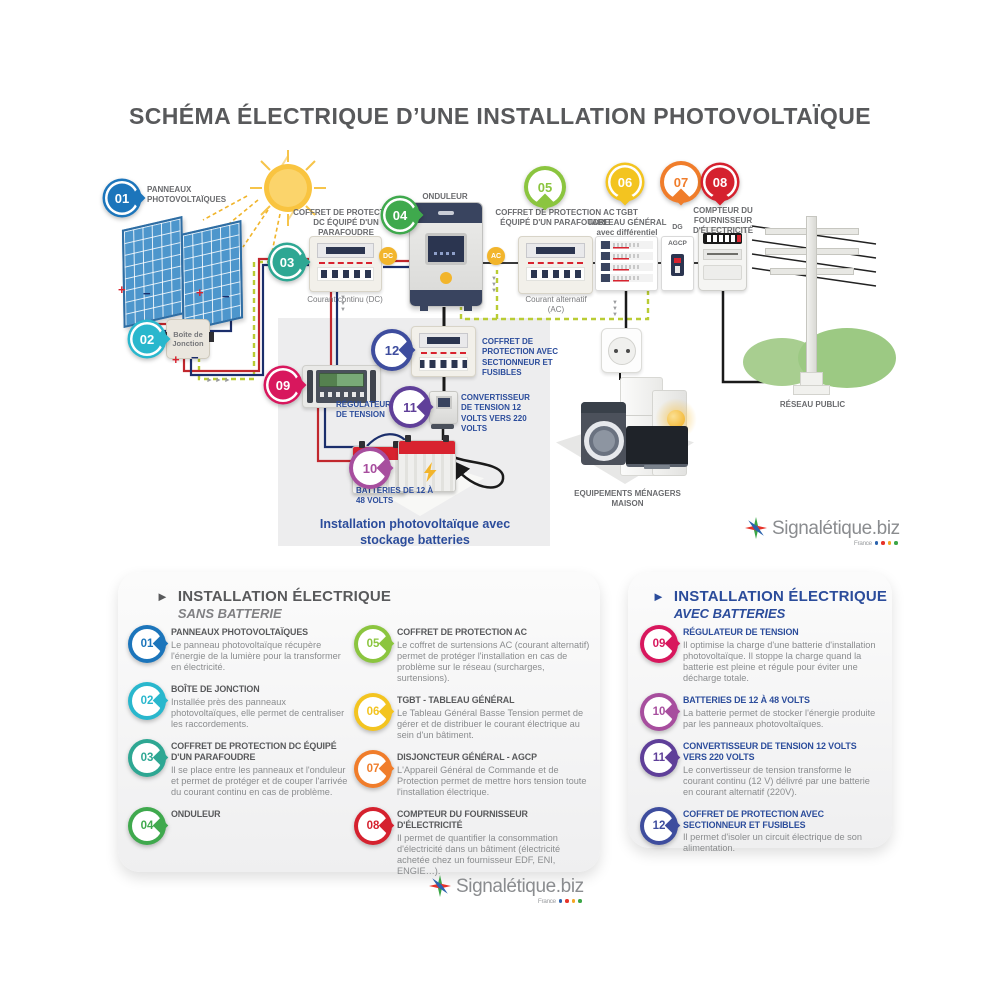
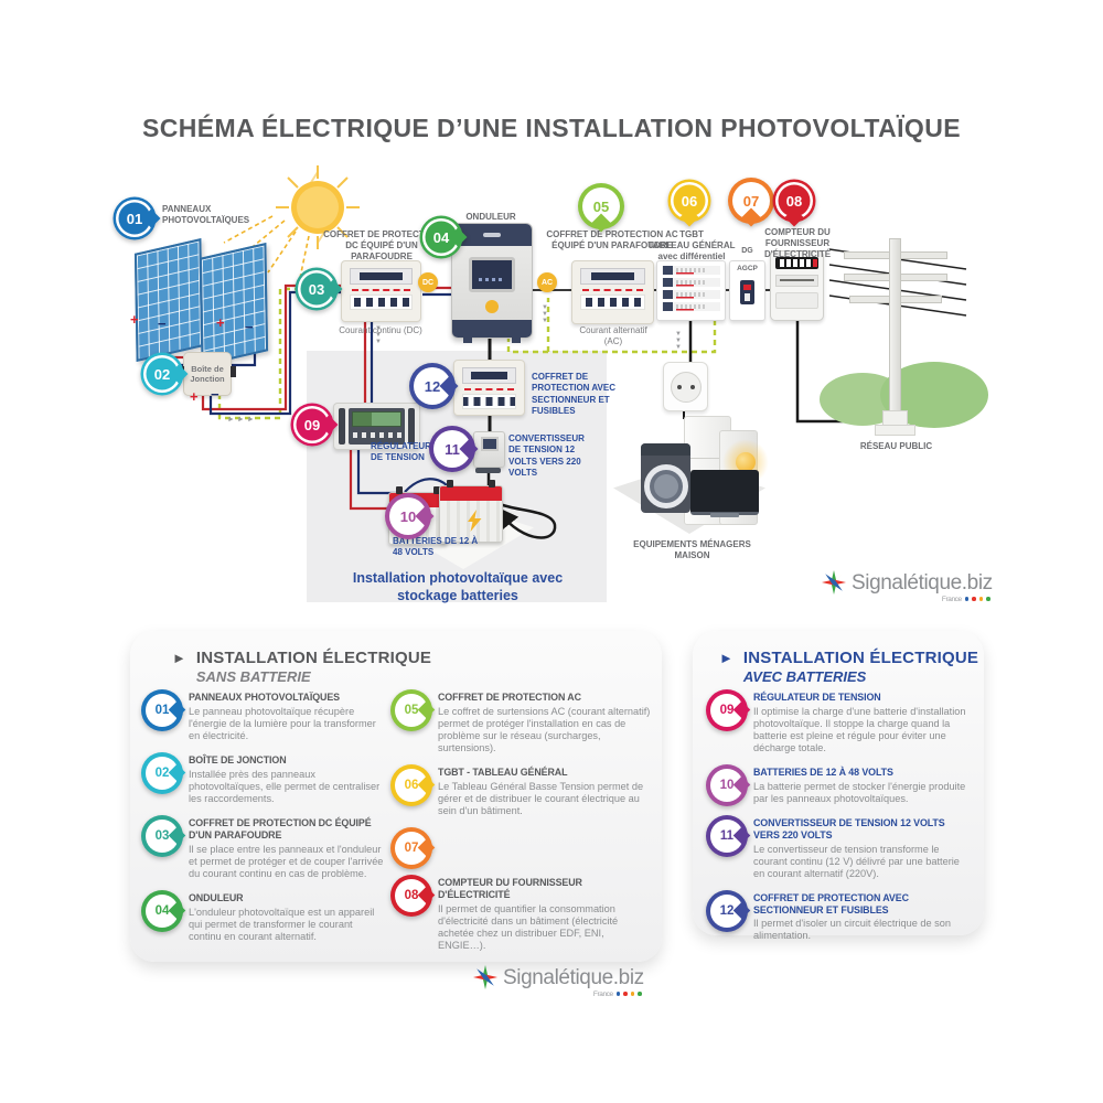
  SCHÉMA ÉLECTRIQUE D’UNE INSTALLATION PHOTOVOLTAÏQUE
  +
  −
  +
  −
  +
  −
  Boîte de Jonction
  PANNEAUX PHOTOVOLTAÏQUES
  ONDULEUR
  COFFRET DE PROTEC DC ÉQUIPÉ D'UN PARAFOUDRE
  Courant continu (DC)
  COFFRET DE PROTECTION AC ÉQUIPÉ D'UN PARAFOUDRE
  Courant alternatif (AC)
  TGBT
  TABLEAU GÉNÉRAL
  avec différentiel
  COMPTEUR DU FOURNISSEUR D'ÉLECTRICITÉ
  RÉSEAU PUBLIC
  EQUIPEMENTS MÉNAGERS MAISON
  COFFRET DE PROTECTION AVEC SECTIONNEUR ET FUSIBLES
  CONVERTISSEUR DE TENSION 12 VOLTS VERS 220 VOLTS
  RÉGULATEUR DE TENSION
  BATTERIES DE 12 À 48 VOLTS
  Installation photovoltaïque avec stockage batteries
  01
  02
  03
  04
  05
  06
  07
  08
  09
  10
  11
  12
  Signalétique.biz
  ►
  INSTALLATION ÉLECTRIQUE
  SANS BATTERIE
  01
  PANNEAUX PHOTOVOLTAÏQUES
  Le panneau photovoltaïque récupère l'énergie de la lumière pour la transformer en électricité.
  02
  BOÎTE DE JONCTION
  Installée près des panneaux photovoltaïques, elle permet de centraliser les raccordements.
  03
  COFFRET DE PROTECTION DC ÉQUIPÉ D'UN PARAFOUDRE
  Il se place entre les panneaux et l'onduleur et permet de protéger et de couper l'arrivée du courant continu en cas de problème.
  04
  ONDULEUR
+ L'onduleur photovoltaïque est un appareil qui permet de transformer le courant continu en courant alternatif.
  05
  COFFRET DE PROTECTION AC
  Le coffret de surtensions AC (courant alternatif) permet de protéger l'installation en cas de problème sur le réseau (surcharges, surtensions).
  06
  TGBT - TABLEAU GÉNÉRAL
  Le Tableau Général Basse Tension permet de gérer et de distribuer le courant électrique au sein d'un bâtiment.
  07
- DISJONCTEUR GÉNÉRAL - AGCP
- L'Appareil Général de Commande et de Protection permet de mettre hors tension toute l'installation électrique.
  08
  COMPTEUR DU FOURNISSEUR D'ÉLECTRICITÉ
- Il permet de quantifier la consommation d'électricité dans un bâtiment (électricité achetée chez un fournisseur EDF, ENI, ENGIE…).
+ Il permet de quantifier la consommation d'électricité dans un bâtiment (électricité achetée chez un distribuer EDF, ENI, ENGIE…).
  ►
  INSTALLATION ÉLECTRIQUE
  AVEC BATTERIES
  09
  RÉGULATEUR DE TENSION
  Il optimise la charge d'une batterie d'installation photovoltaïque. Il stoppe la charge quand la batterie est pleine et régule pour éviter une décharge totale.
  10
  BATTERIES DE 12 À 48 VOLTS
  La batterie permet de stocker l'énergie produite par les panneaux photovoltaïques.
  11
  CONVERTISSEUR DE TENSION 12 VOLTS VERS 220 VOLTS
  Le convertisseur de tension transforme le courant continu (12 V) délivré par une batterie en courant alternatif (220V).
  12
  COFFRET DE PROTECTION AVEC SECTIONNEUR ET FUSIBLES
  Il permet d'isoler un circuit électrique de son alimentation.
  Signalétique.biz
